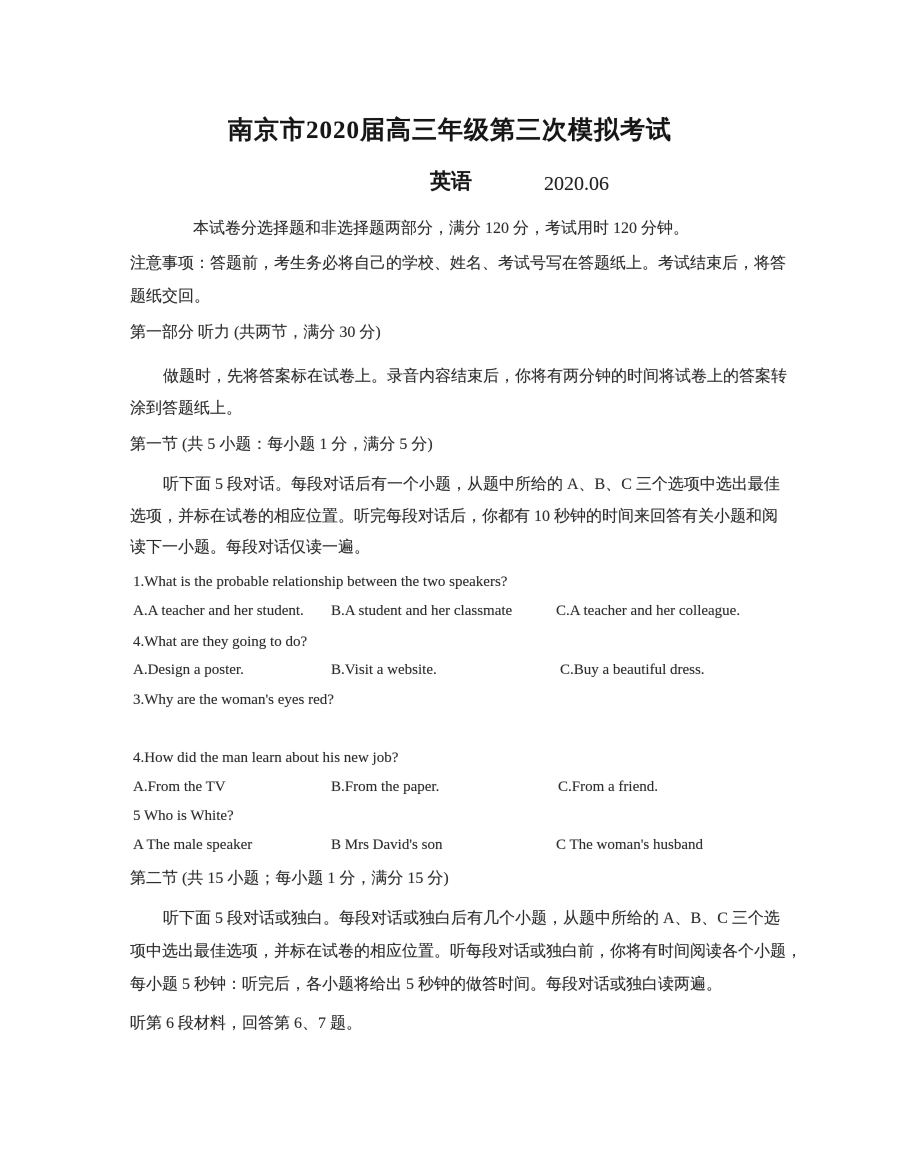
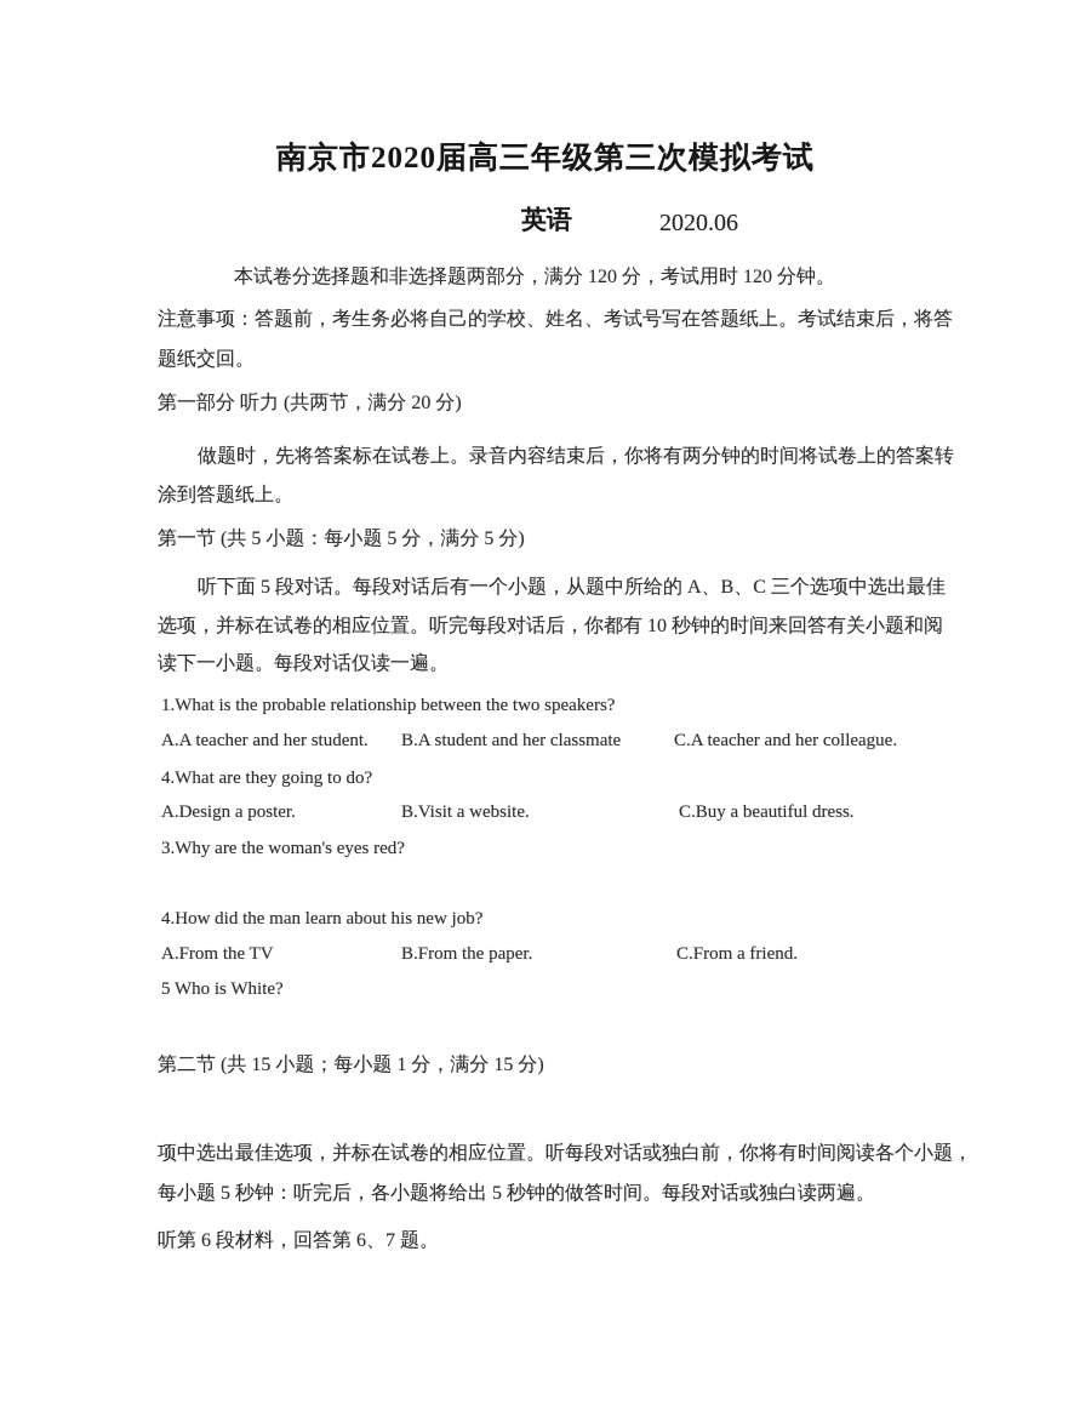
  南京市2020届高三年级第三次模拟考试
  英语
  2020.06
  本试卷分选择题和非选择题两部分，满分 120 分，考试用时 120 分钟。
  注意事项：答题前，考生务必将自己的学校、姓名、考试号写在答题纸上。考试结束后，将答
  题纸交回。
- 第一部分 听力 (共两节，满分 30 分)
+ 第一部分 听力 (共两节，满分 20 分)
  做题时，先将答案标在试卷上。录音内容结束后，你将有两分钟的时间将试卷上的答案转
  涂到答题纸上。
- 第一节 (共 5 小题：每小题 1 分，满分 5 分)
+ 第一节 (共 5 小题：每小题 5 分，满分 5 分)
  听下面 5 段对话。每段对话后有一个小题，从题中所给的 A、B、C 三个选项中选出最佳
  选项，并标在试卷的相应位置。听完每段对话后，你都有 10 秒钟的时间来回答有关小题和阅
  读下一小题。每段对话仅读一遍。
  1.What is the probable relationship between the two speakers?
  A.A teacher and her student.
  B.A student and her classmate
  C.A teacher and her colleague.
  4.What are they going to do?
  A.Design a poster.
  B.Visit a website.
  C.Buy a beautiful dress.
  3.Why are the woman's eyes red?
  4.How did the man learn about his new job?
  A.From the TV
  B.From the paper.
  C.From a friend.
  5 Who is White?
- A The male speaker
- B Mrs David's son
- C The woman's husband
  第二节 (共 15 小题；每小题 1 分，满分 15 分)
- 听下面 5 段对话或独白。每段对话或独白后有几个小题，从题中所给的 A、B、C 三个选
  项中选出最佳选项，并标在试卷的相应位置。听每段对话或独白前，你将有时间阅读各个小题，
  每小题 5 秒钟：听完后，各小题将给出 5 秒钟的做答时间。每段对话或独白读两遍。
  听第 6 段材料，回答第 6、7 题。
